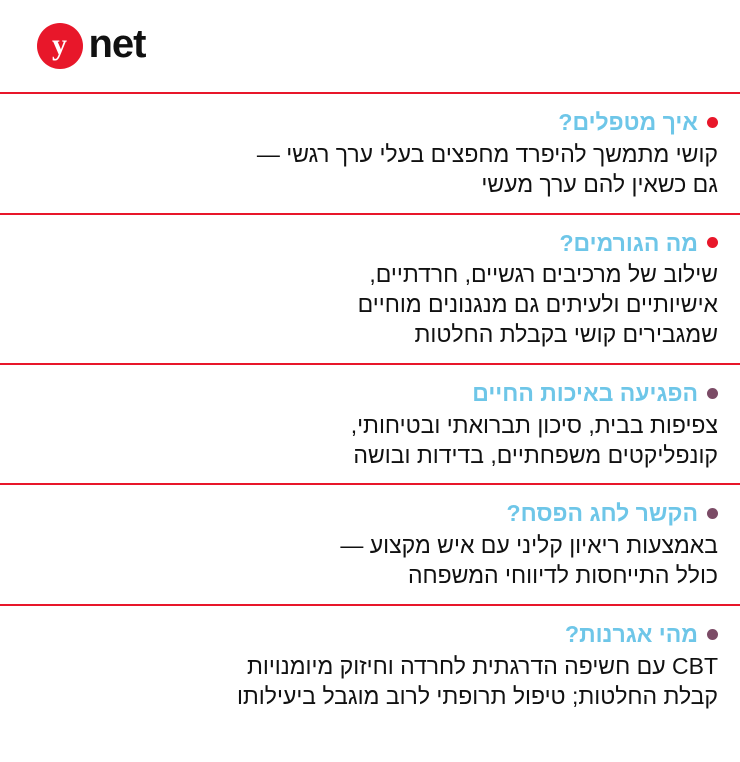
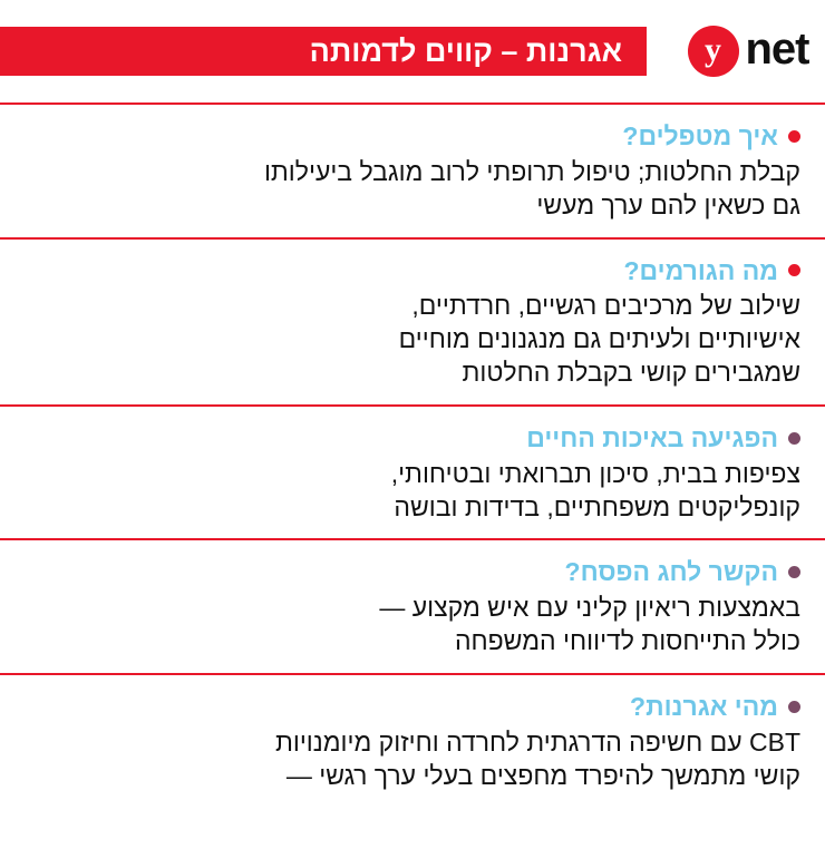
+ אגרנות – קווים לדמותה
  y
  net
  איך מטפלים?
- קושי מתמשך להיפרד מחפצים בעלי ערך רגשי —
+ קבלת החלטות; טיפול תרופתי לרוב מוגבל ביעילותו
  גם כשאין להם ערך מעשי
  מה הגורמים?
  שילוב של מרכיבים רגשיים, חרדתיים,
  אישיותיים ולעיתים גם מנגנונים מוחיים
  שמגבירים קושי בקבלת החלטות
  הפגיעה באיכות החיים
  צפיפות בבית, סיכון תברואתי ובטיחותי,
  קונפליקטים משפחתיים, בדידות ובושה
  הקשר לחג הפסח?
  באמצעות ריאיון קליני עם איש מקצוע —
  כולל התייחסות לדיווחי המשפחה
  מהי אגרנות?
  CBT עם חשיפה הדרגתית לחרדה וחיזוק מיומנויות
- קבלת החלטות; טיפול תרופתי לרוב מוגבל ביעילותו
+ קושי מתמשך להיפרד מחפצים בעלי ערך רגשי —
